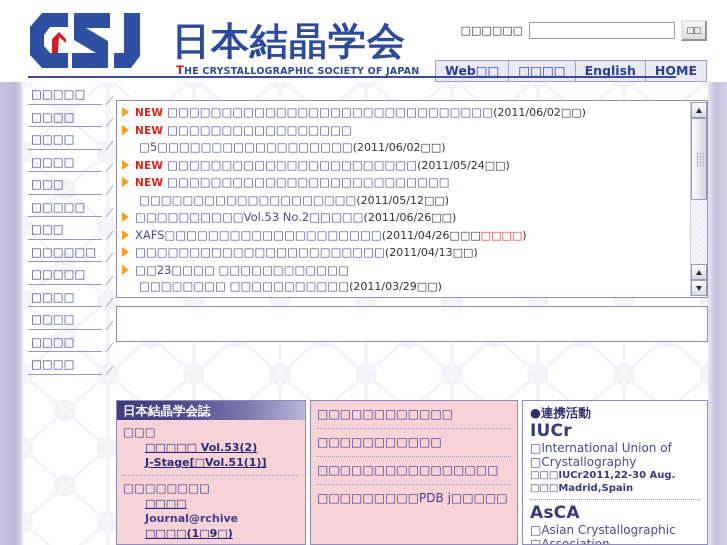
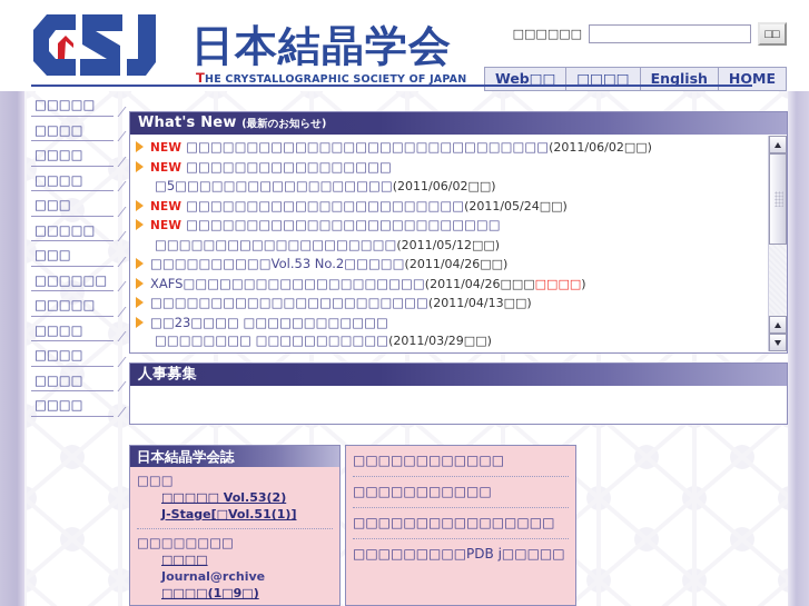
  日本結晶学会
  THE CRYSTALLOGRAPHIC SOCIETY OF JAPAN
  □□□□□□
  □□
  Web□□
  □□□□
  English
  HOME
  □□□□□
  □□□□
  □□□□
  □□□□
  □□□
  □□□□□
  □□□
  □□□□□□
  □□□□□
  □□□□
  □□□□
  □□□□
  □□□□
+ What's New (最新のお知らせ)
  NEW □□□□□□□□□□□□□□□□□□□□□□□□□□□□□□(2011/06/02□□)
  NEW □□□□□□□□□□□□□□□□□
  □5□□□□□□□□□□□□□□□□□□(2011/06/02□□)
  NEW □□□□□□□□□□□□□□□□□□□□□□□(2011/05/24□□)
  NEW □□□□□□□□□□□□□□□□□□□□□□□□□□
  □□□□□□□□□□□□□□□□□□□□(2011/05/12□□)
- □□□□□□□□□□Vol.53 No.2□□□□□(2011/06/26□□)
+ □□□□□□□□□□Vol.53 No.2□□□□□(2011/04/26□□)
  XAFS□□□□□□□□□□□□□□□□□□□□(2011/04/26□□□□□□□)
  □□□□□□□□□□□□□□□□□□□□□□□(2011/04/13□□)
  □□23□□□□ □□□□□□□□□□□□
  □□□□□□□□ □□□□□□□□□□□(2011/03/29□□)
+ 人事募集
  日本結晶学会誌
  □□□
  □□□□□ Vol.53(2)
  J-Stage[□Vol.51(1)]
  □□□□□□□□
  □□□□
  Journal@rchive
  □□□□(1□9□)
  □□□□□□□□□□□□
  □□□□□□□□□□□
  □□□□□□□□□□□□□□□□
  □□□□□□□□□PDB j□□□□□
- ●連携活動
- IUCr
- □International Union of
- □Crystallography
- □□□IUCr2011,22-30 Aug.
- □□□Madrid,Spain
- AsCA
- □Asian Crystallographic
